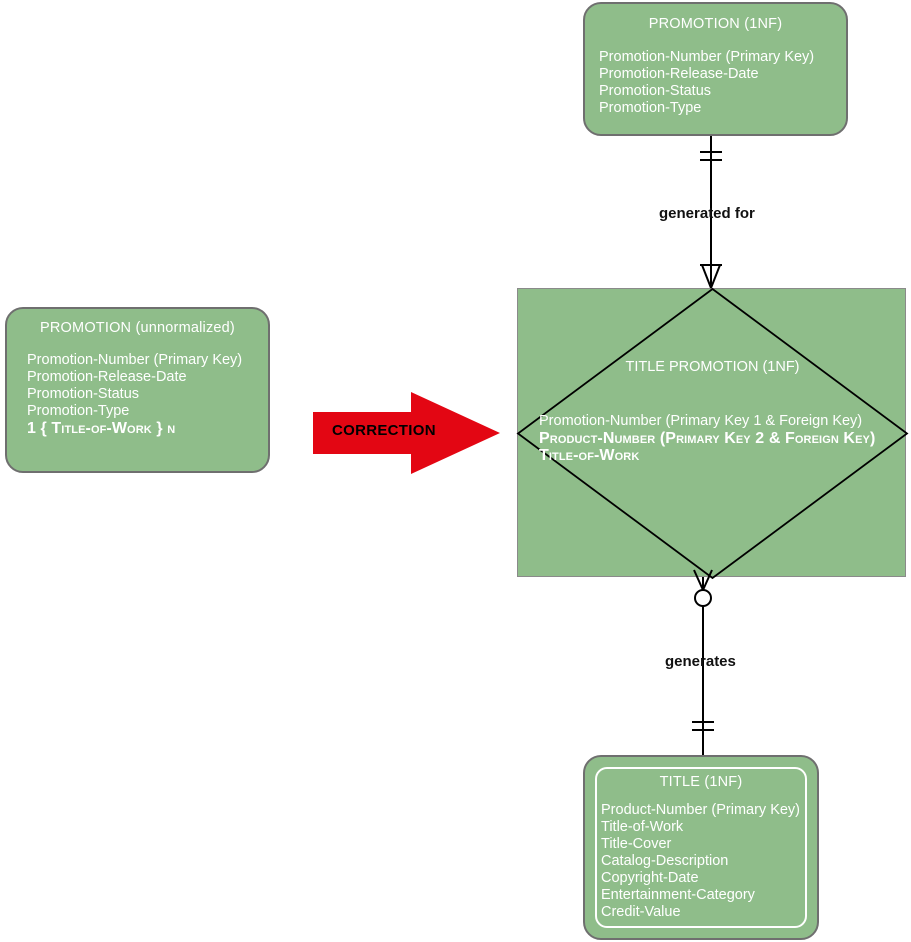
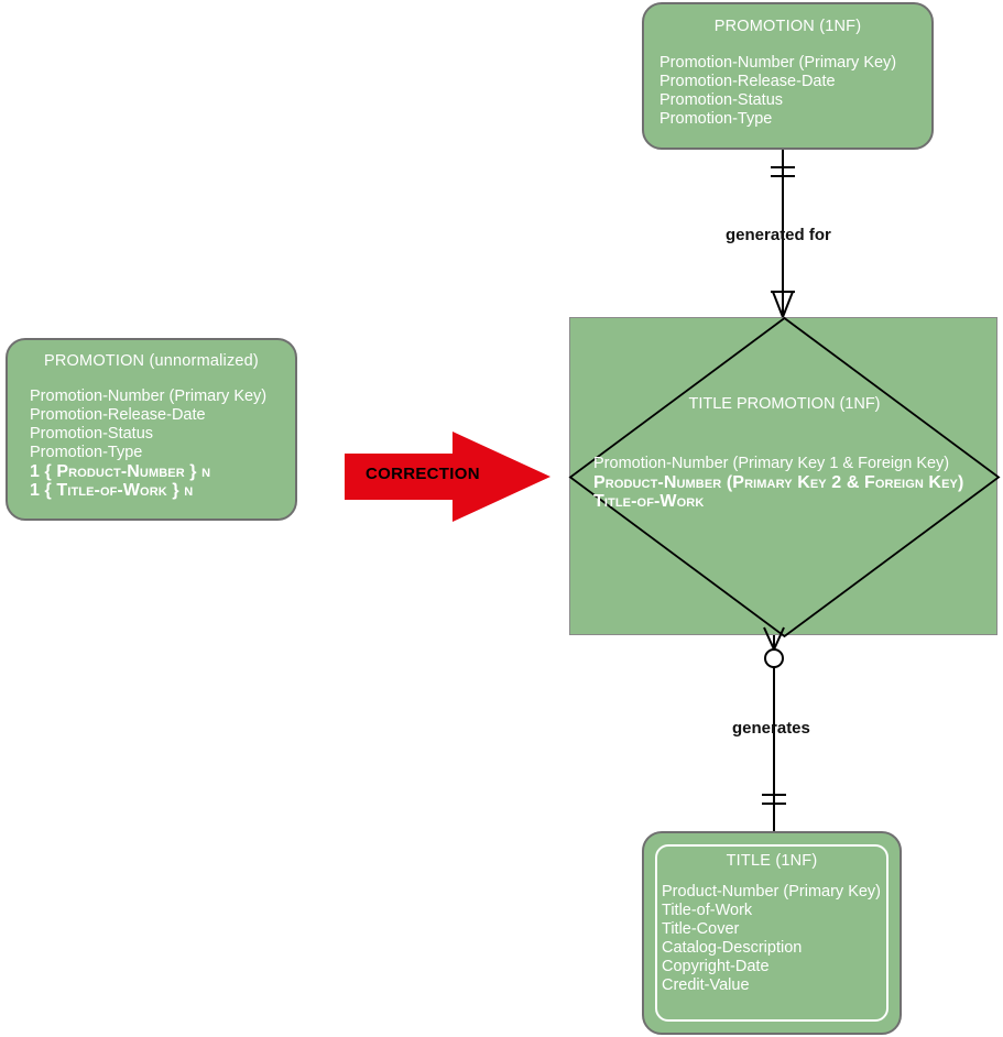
  PROMOTION (1NF)
  Promotion-Number (Primary Key)
  Promotion-Release-Date
  Promotion-Status
  Promotion-Type
  PROMOTION (unnormalized)
  Promotion-Number (Primary Key)
  Promotion-Release-Date
  Promotion-Status
  Promotion-Type
+ 1 { Product-Number } n
  1 { Title-of-Work } n
  TITLE PROMOTION (1NF)
  Promotion-Number (Primary Key 1 & Foreign Key)
  Product-Number (Primary Key 2 & Foreign Key)
  Title-of-Work
  TITLE (1NF)
  Product-Number (Primary Key)
  Title-of-Work
  Title-Cover
  Catalog-Description
  Copyright-Date
- Entertainment-Category
  Credit-Value
  generated for
  generates
  CORRECTION
